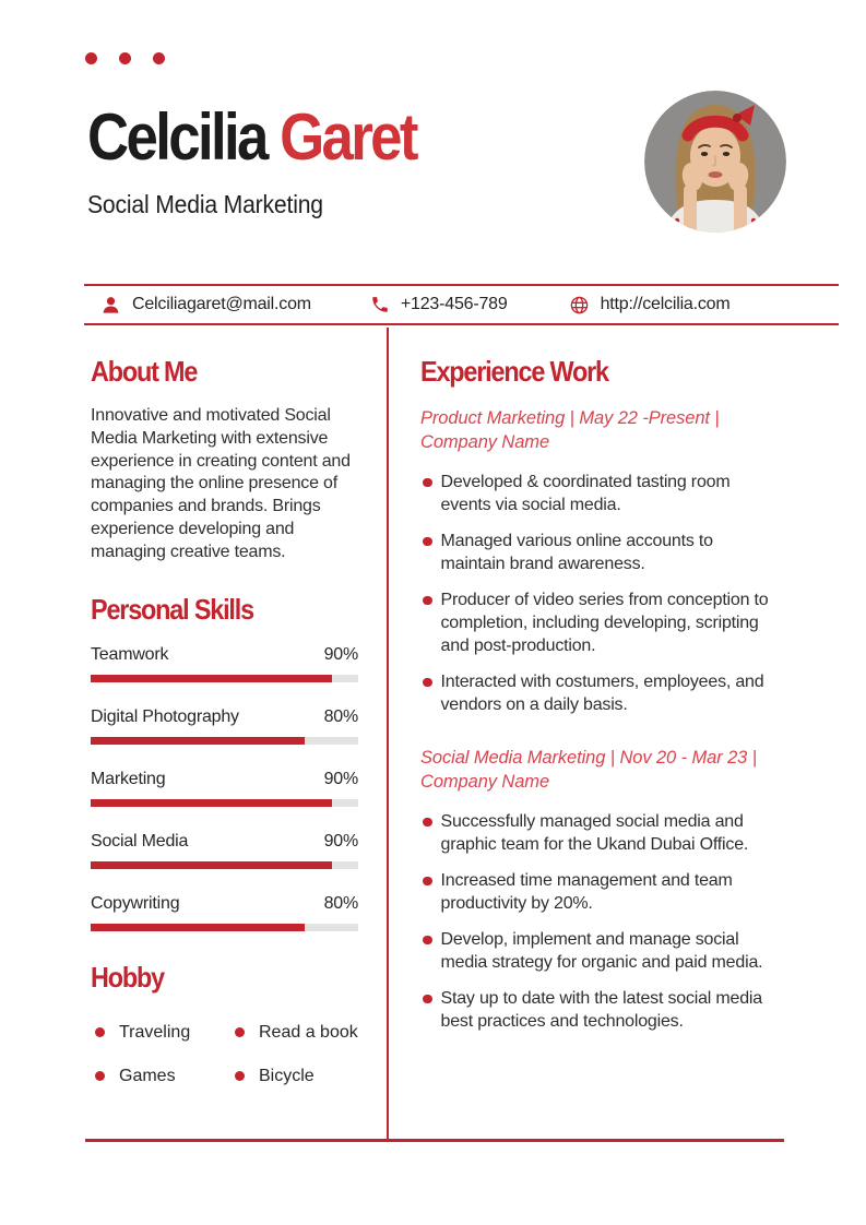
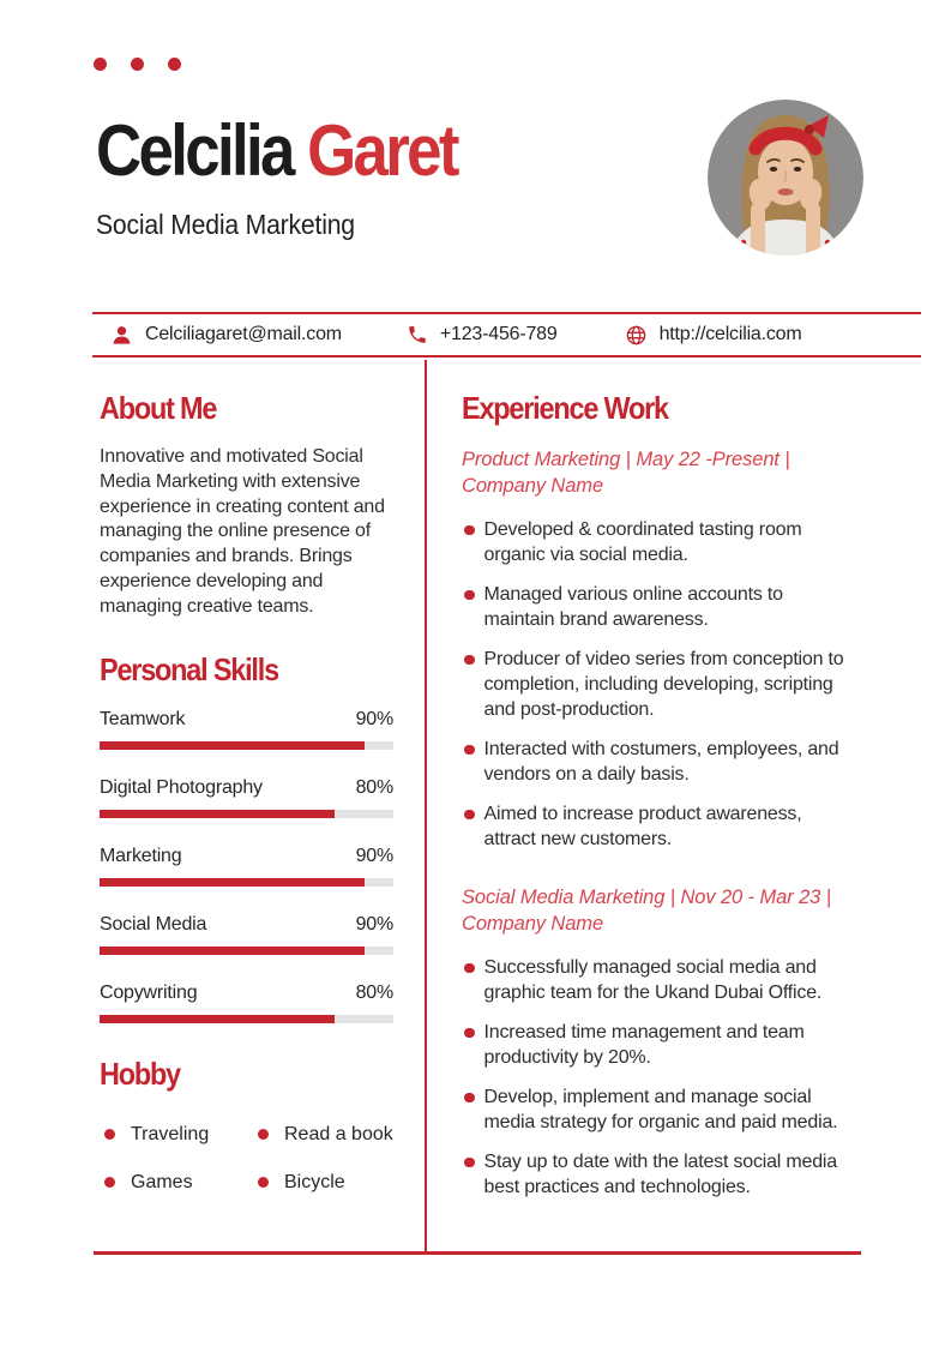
  Celcilia Garet
  Social Media Marketing
  Celciliagaret@mail.com
  +123-456-789
  http://celcilia.com
  About Me
  Innovative and motivated Social Media Marketing with extensive experience in creating content and managing the online presence of companies and brands. Brings experience developing and managing creative teams.
  Personal Skills
  Teamwork
  90%
  Digital Photography
  80%
  Marketing
  90%
  Social Media
  90%
  Copywriting
  80%
  Hobby
  Traveling
  Read a book
  Games
  Bicycle
  Experience Work
  Product Marketing | May 22 -Present |
  Company Name
- Developed & coordinated tasting room events via social media.
+ Developed & coordinated tasting room organic via social media.
  Managed various online accounts to maintain brand awareness.
  Producer of video series from conception to completion, including developing, scripting and post-production.
  Interacted with costumers, employees, and vendors on a daily basis.
+ Aimed to increase product awareness, attract new customers.
  Social Media Marketing | Nov 20 - Mar 23 |
  Company Name
  Successfully managed social media and graphic team for the Ukand Dubai Office.
  Increased time management and team productivity by 20%.
  Develop, implement and manage social media strategy for organic and paid media.
  Stay up to date with the latest social media best practices and technologies.
